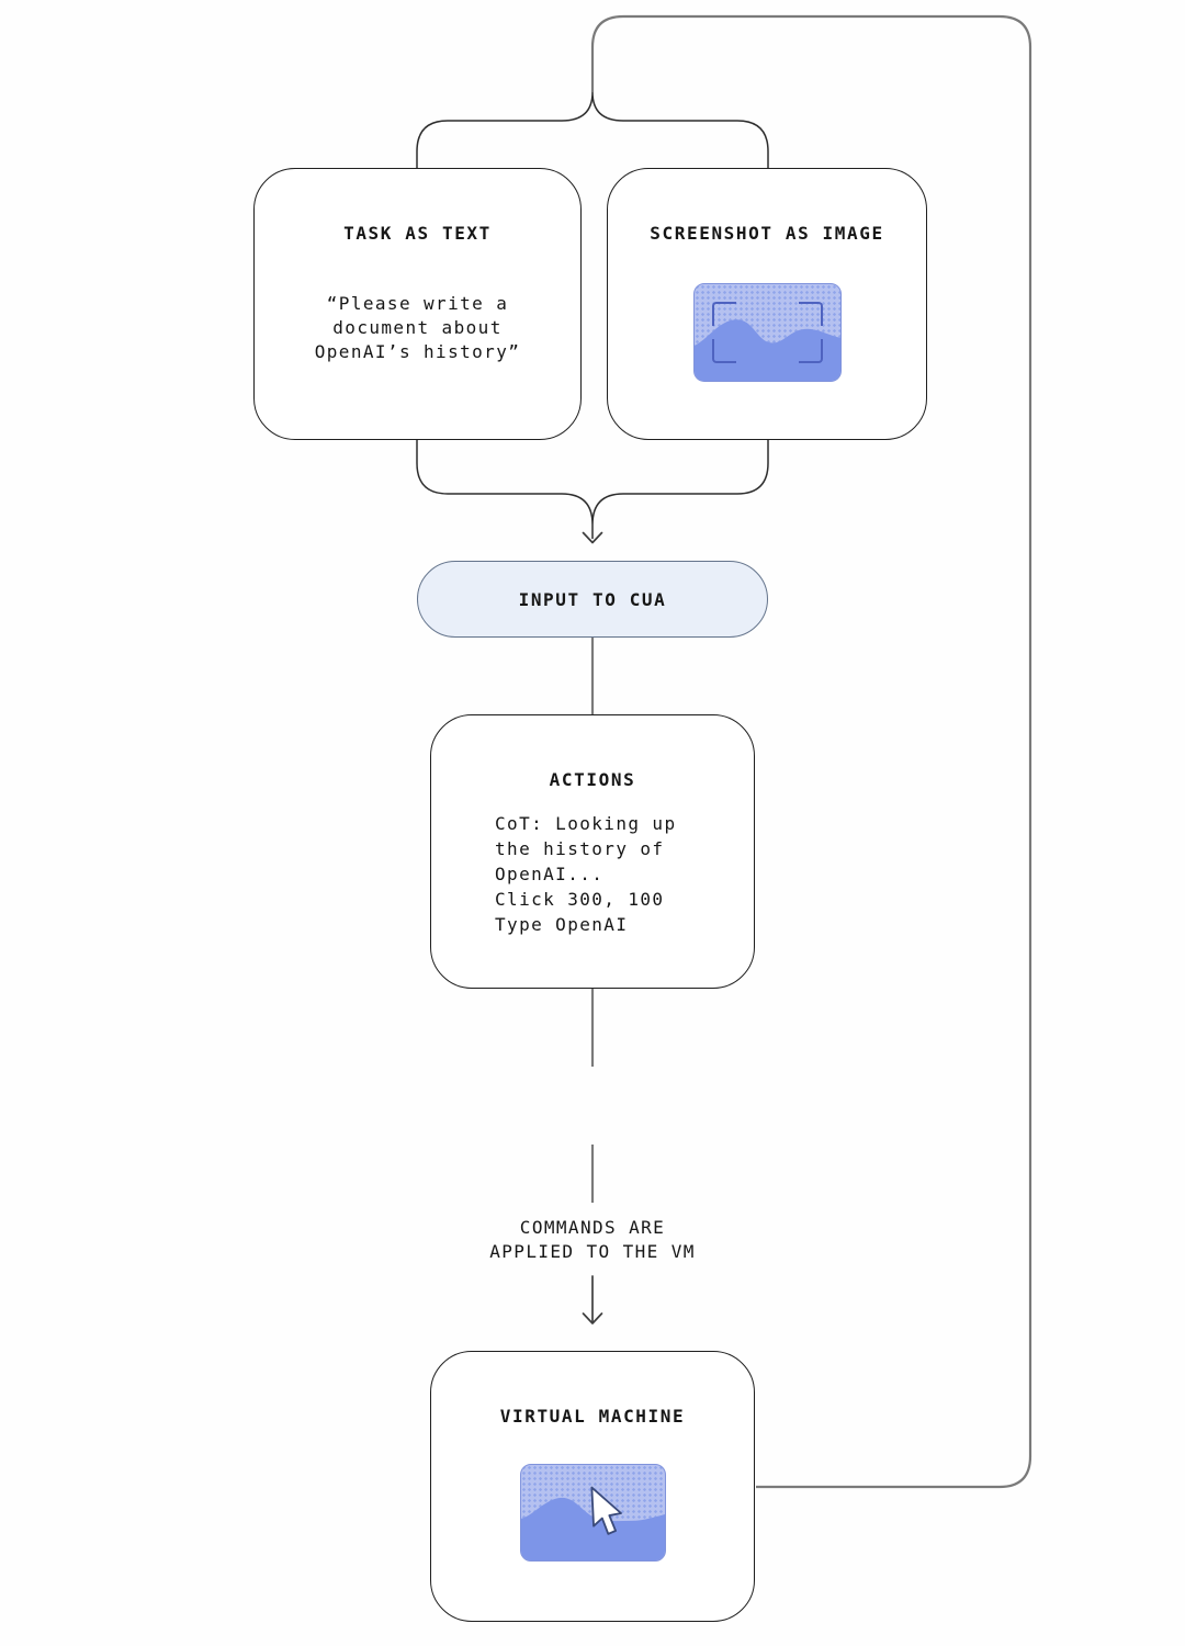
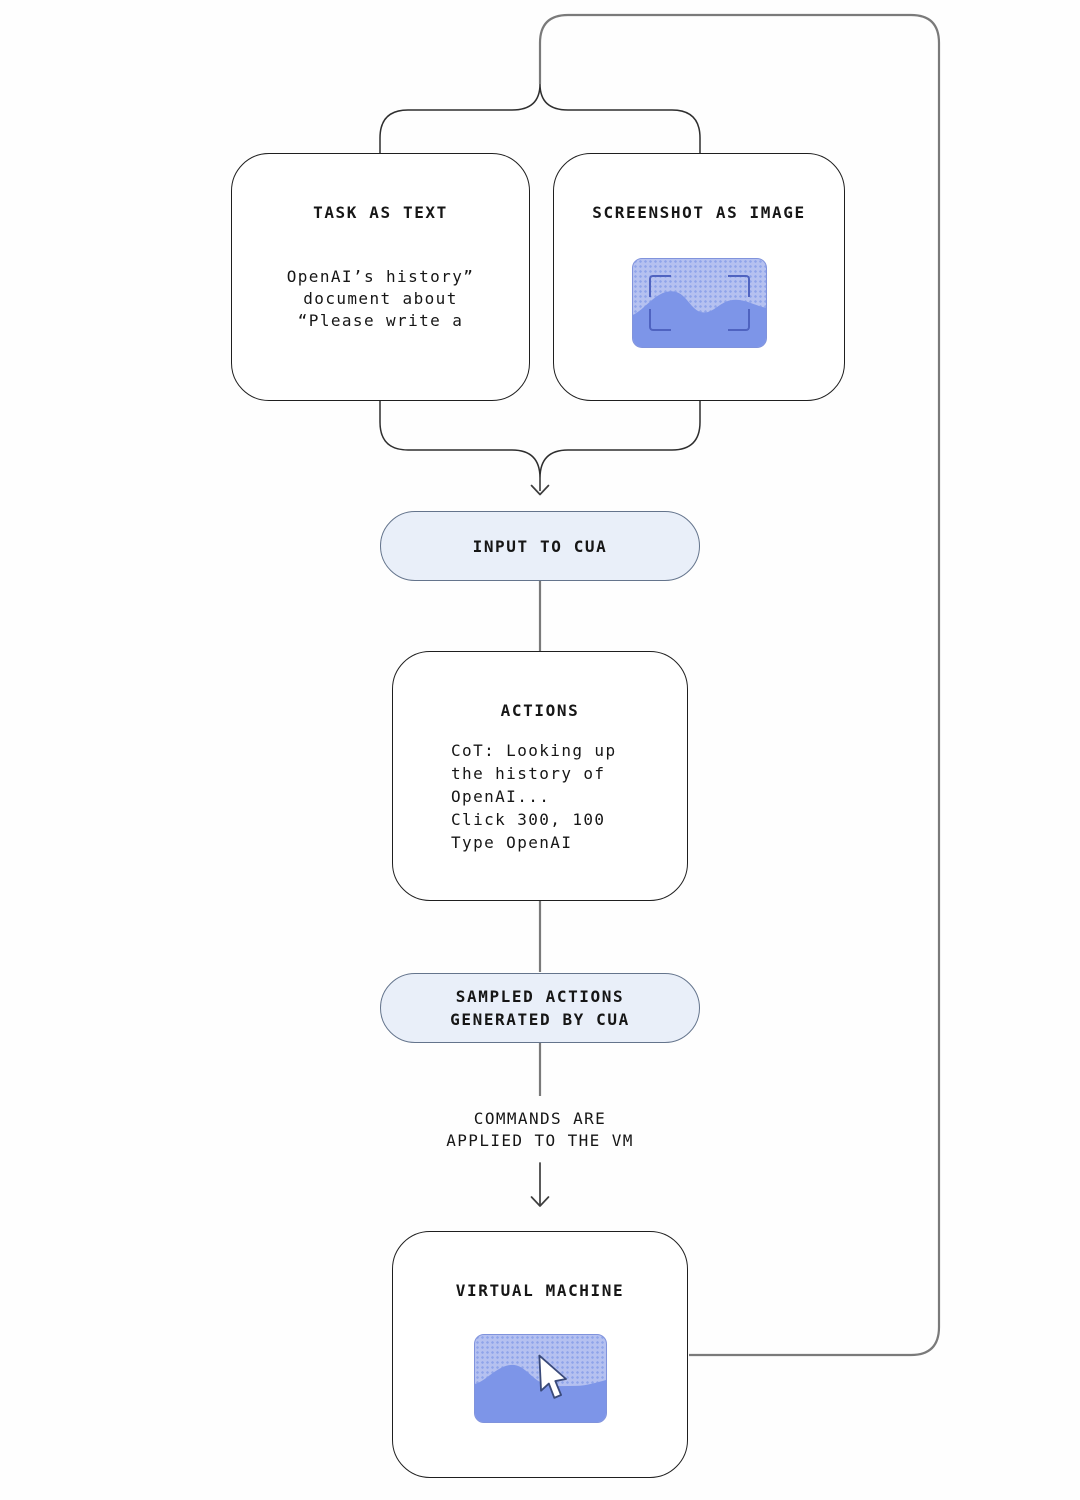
  TASK AS TEXT
- “Please write a
+ OpenAI’s history”
  document about
- OpenAI’s history”
+ “Please write a
  SCREENSHOT AS IMAGE
  INPUT TO CUA
  ACTIONS
  CoT: Looking up
  the history of
  OpenAI...
  Click 300, 100
  Type OpenAI
+ SAMPLED ACTIONS
+ GENERATED BY CUA
  COMMANDS ARE
  APPLIED TO THE VM
  VIRTUAL MACHINE
